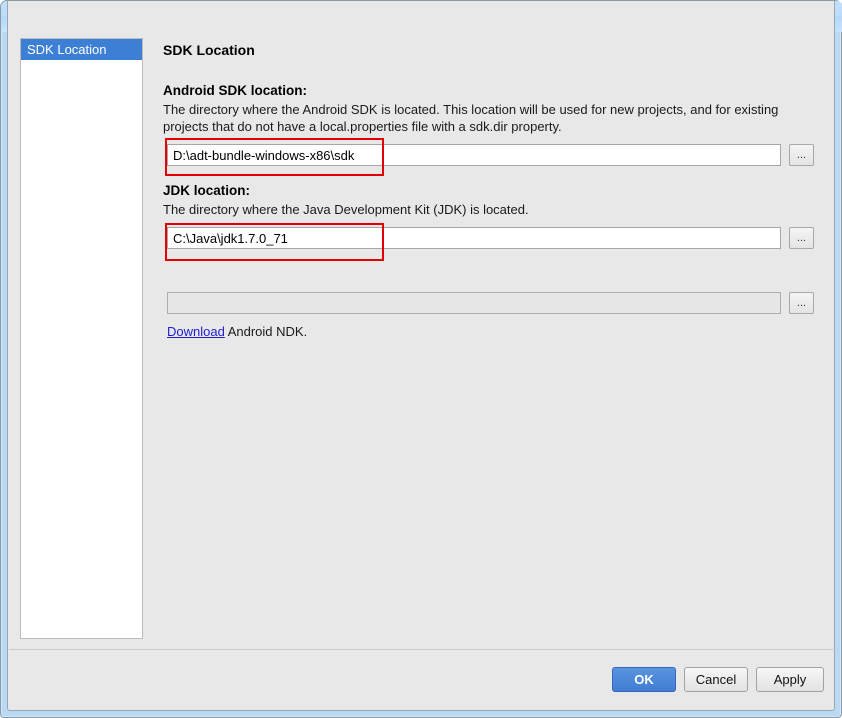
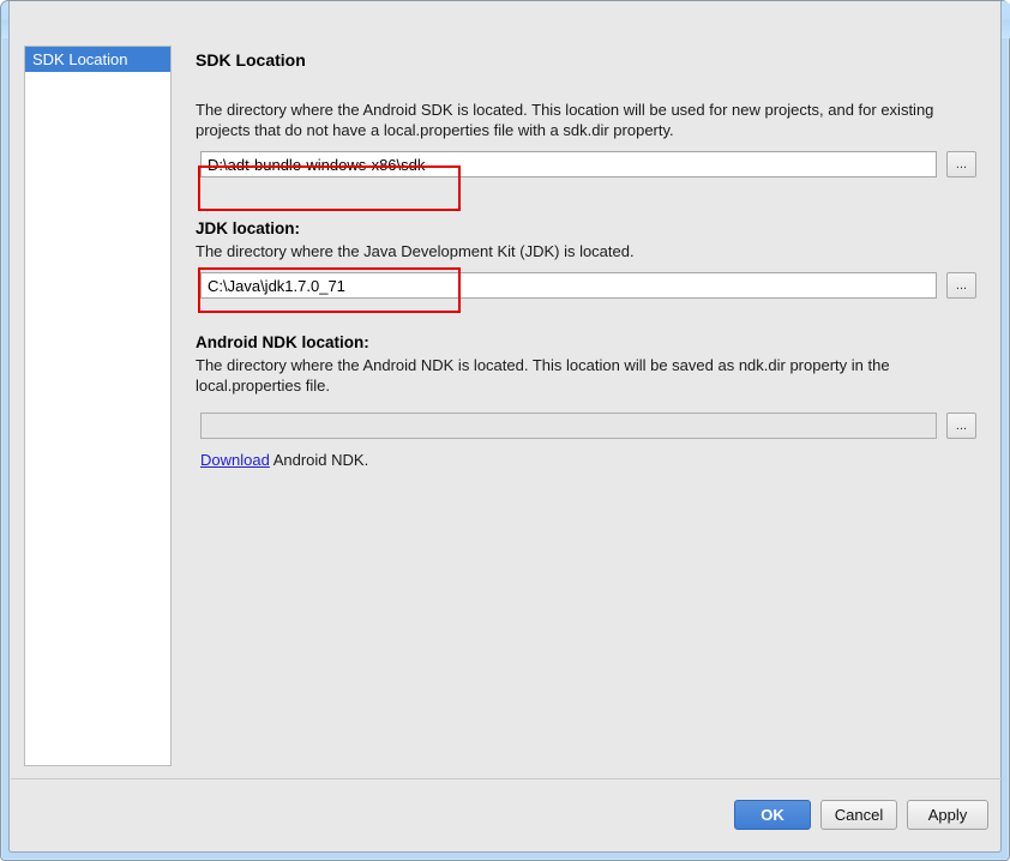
  SDK Location
  SDK Location
- Android SDK location:
  The directory where the Android SDK is located. This location will be used for new projects, and for existing projects that do not have a local.properties file with a sdk.dir property.
  D:\adt-bundle-windows-x86\sdk
  ...
  JDK location:
  The directory where the Java Development Kit (JDK) is located.
  C:\Java\jdk1.7.0_71
  ...
+ Android NDK location:
+ The directory where the Android NDK is located. This location will be saved as ndk.dir property in the local.properties file.
  ...
  Download Android NDK.
  OK
  Cancel
  Apply
